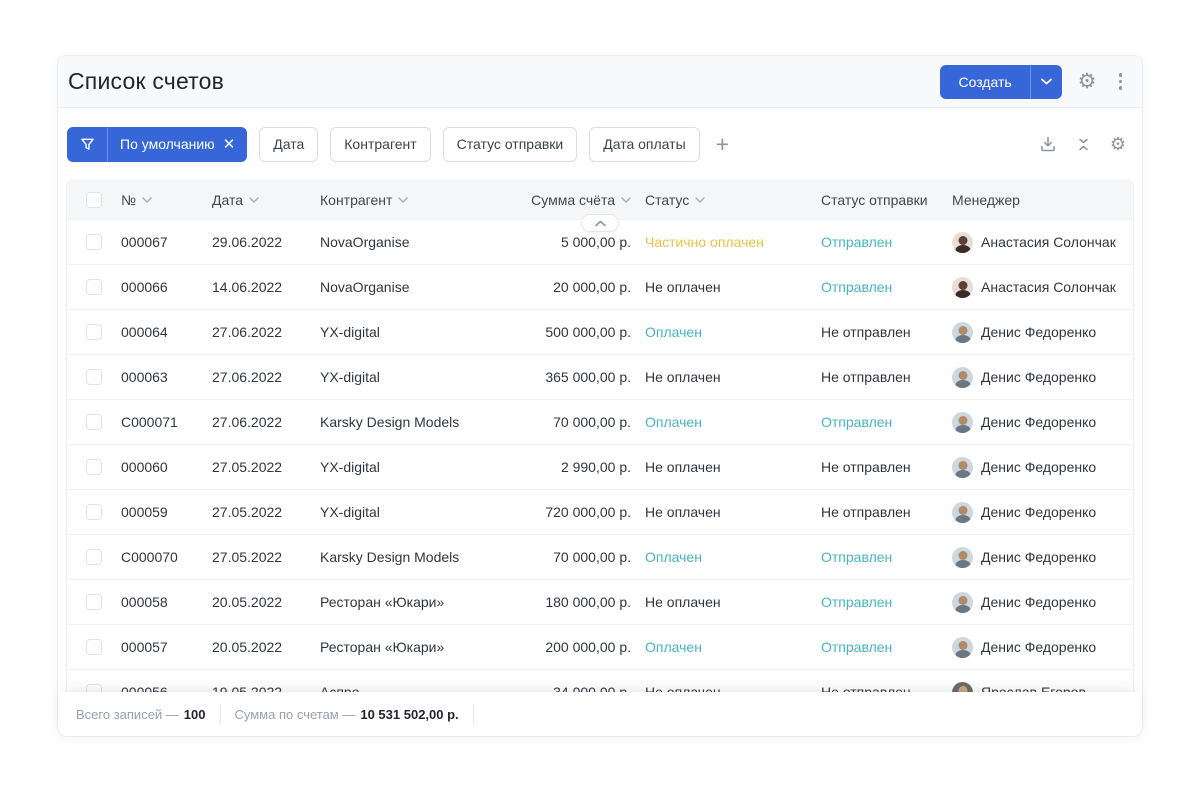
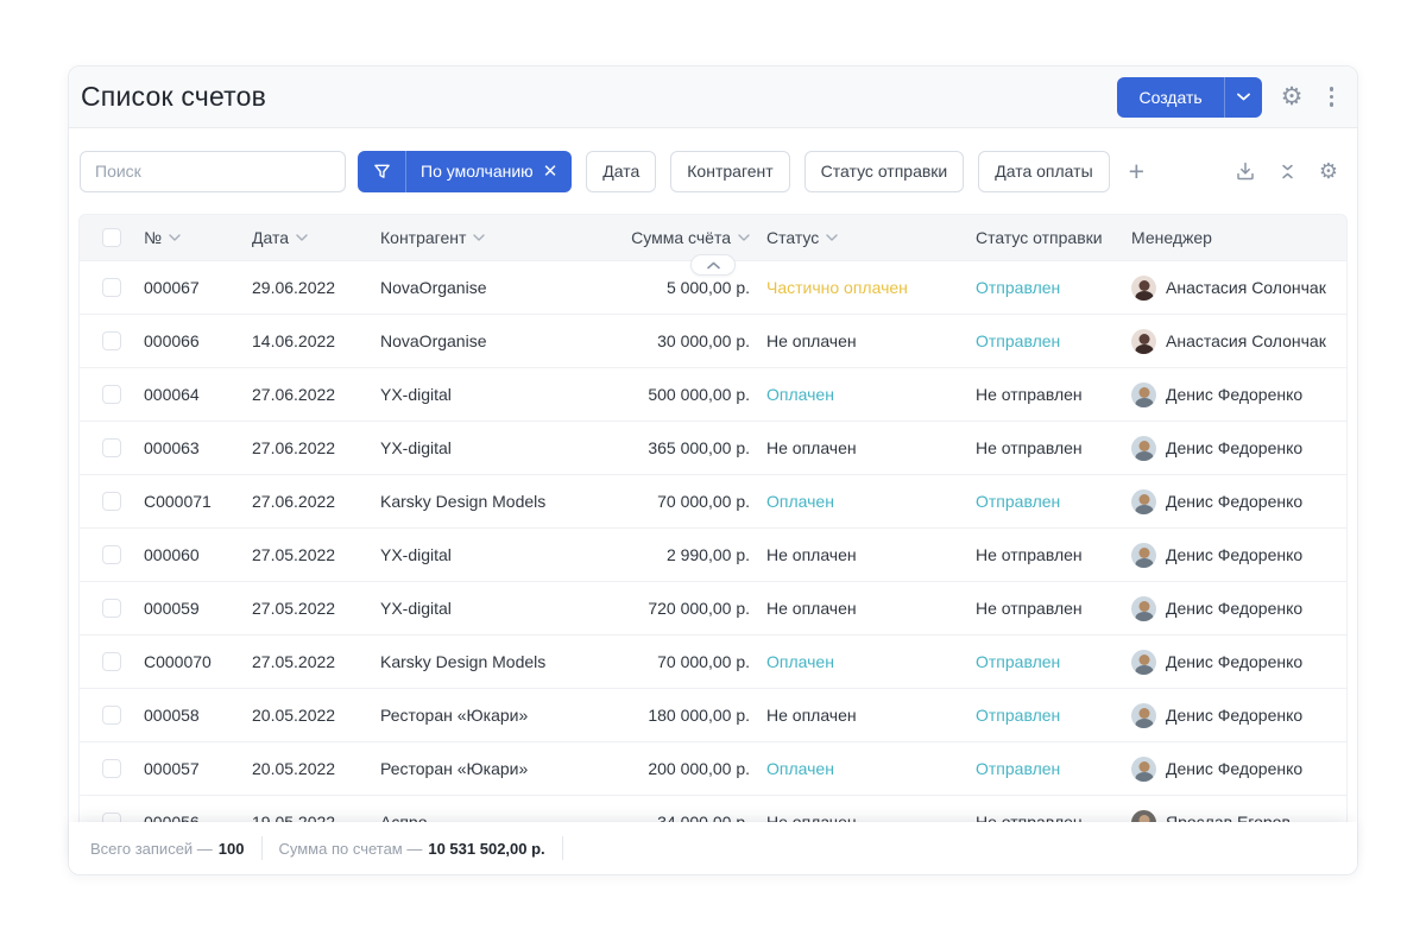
  Список счетов
  Создать
  ⚙
+ Поиск
  По умолчанию
  ✕
  Дата
  Контрагент
  Статус отправки
  Дата оплаты
  +
  ⚙
  №
  Дата
  Контрагент
  Сумма счёта
  Статус
  Статус отправки
  Менеджер
  000067
  29.06.2022
  NovaOrganise
  5 000,00 р.
  Частично оплачен
  Отправлен
  Анастасия Солончак
  000066
  14.06.2022
  NovaOrganise
- 20 000,00 р.
+ 30 000,00 р.
  Не оплачен
  Отправлен
  Анастасия Солончак
  000064
  27.06.2022
  YX-digital
  500 000,00 р.
  Оплачен
  Не отправлен
  Денис Федоренко
  000063
  27.06.2022
  YX-digital
  365 000,00 р.
  Не оплачен
  Не отправлен
  Денис Федоренко
  C000071
  27.06.2022
  Karsky Design Models
  70 000,00 р.
  Оплачен
  Отправлен
  Денис Федоренко
  000060
  27.05.2022
  YX-digital
  2 990,00 р.
  Не оплачен
  Не отправлен
  Денис Федоренко
  000059
  27.05.2022
  YX-digital
  720 000,00 р.
  Не оплачен
  Не отправлен
  Денис Федоренко
  C000070
  27.05.2022
  Karsky Design Models
  70 000,00 р.
  Оплачен
  Отправлен
  Денис Федоренко
  000058
  20.05.2022
  Ресторан «Юкари»
  180 000,00 р.
  Не оплачен
  Отправлен
  Денис Федоренко
  000057
  20.05.2022
  Ресторан «Юкари»
  200 000,00 р.
  Оплачен
  Отправлен
  Денис Федоренко
  Всего записей — 100
  Сумма по счетам — 10 531 502,00 р.
